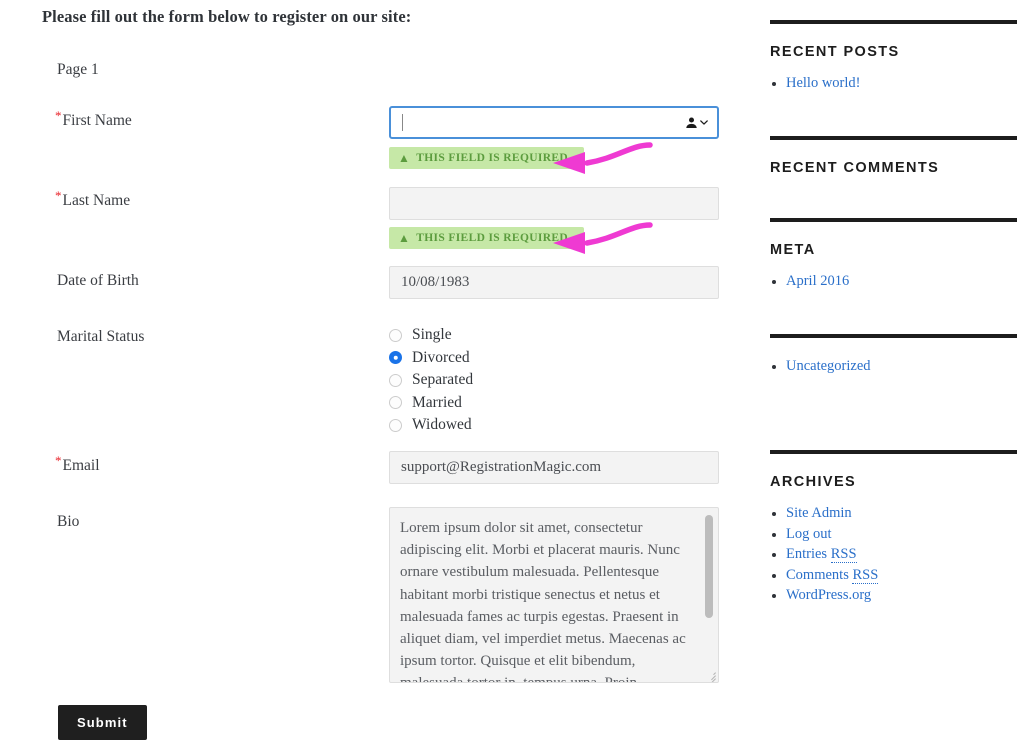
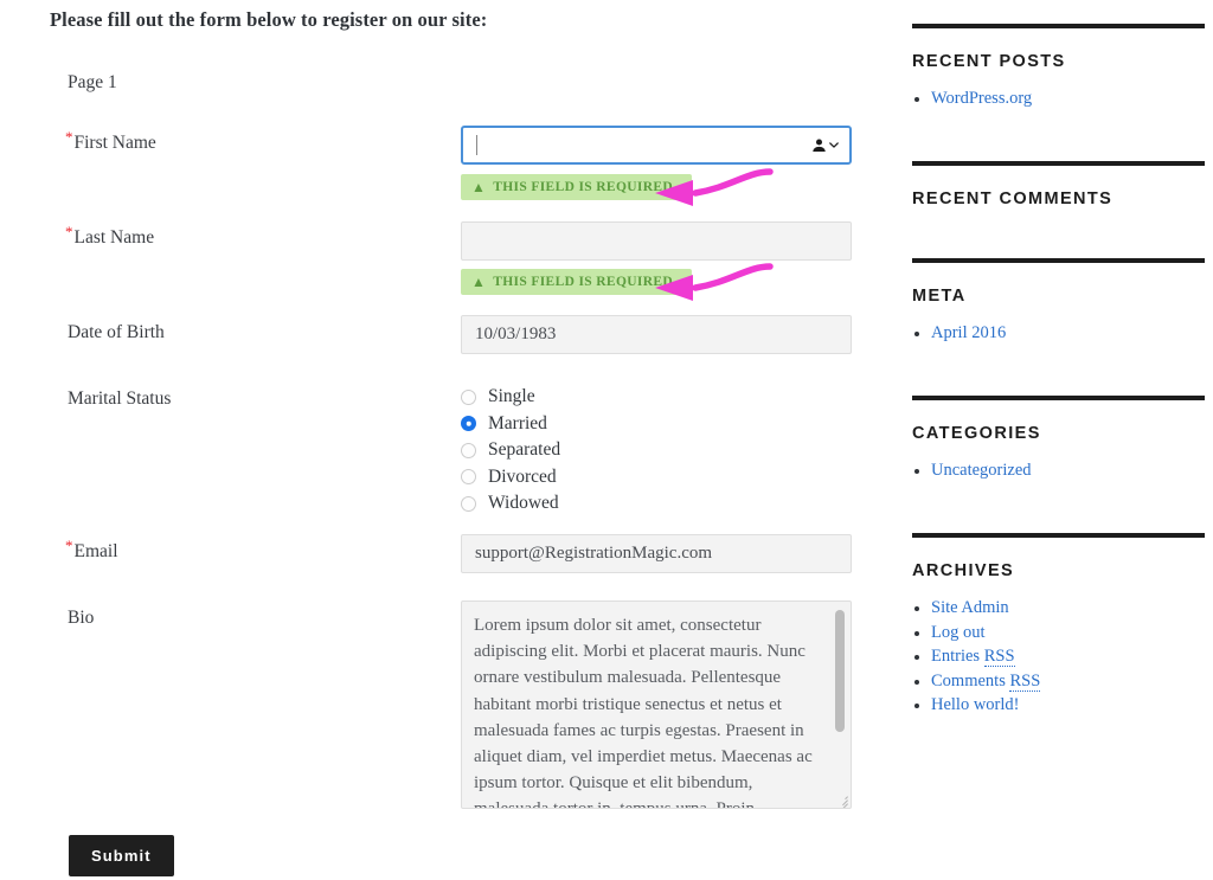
  Please fill out the form below to register on our site:
  Page 1
  *First Name
  ▲
  THIS FIELD IS REQUIRED
  *Last Name
  ▲
  THIS FIELD IS REQUIRED
  Date of Birth
- 10/08/1983
+ 10/03/1983
  Marital Status
  Single
- Divorced
+ Married
  Separated
- Married
+ Divorced
  Widowed
  *Email
  support@RegistrationMagic.com
  Bio
  Lorem ipsum dolor sit amet, consectetur adipiscing elit. Morbi et placerat mauris. Nunc ornare vestibulum malesuada. Pellentesque habitant morbi tristique senectus et netus et malesuada fames ac turpis egestas. Praesent in aliquet diam, vel imperdiet metus. Maecenas ac ipsum tortor. Quisque et elit bibendum,
  Submit
  RECENT POSTS
- Hello world!
+ WordPress.org
  RECENT COMMENTS
  META
  April 2016
+ CATEGORIES
  Uncategorized
  ARCHIVES
  Site Admin
  Log out
  Entries RSS
  Comments RSS
- WordPress.org
+ Hello world!
